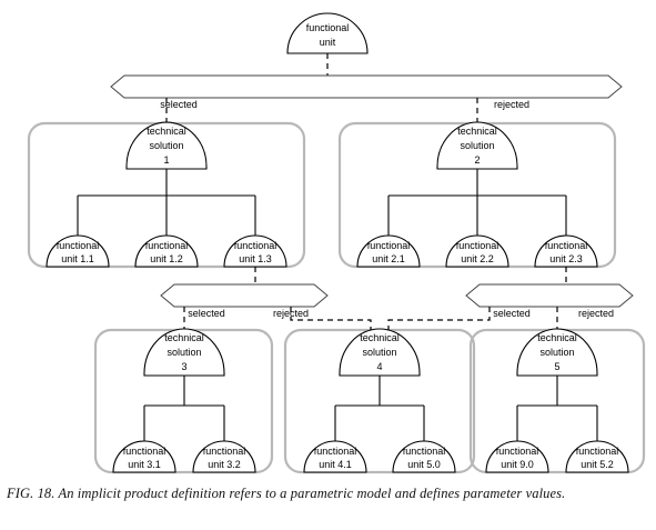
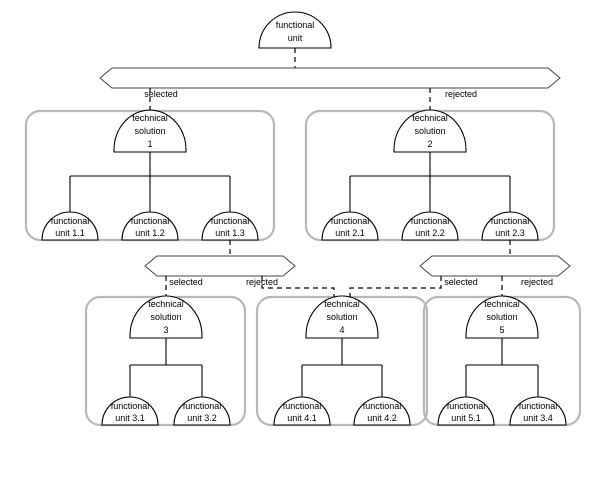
  functional
  unit
  selected
  rejected
  technical
  solution
  1
  functional
  unit 1.1
  functional
  unit 1.2
  functional
  unit 1.3
  technical
  solution
  2
  functional
  unit 2.1
  functional
  unit 2.2
  functional
  unit 2.3
  selected
  rejected
  selected
  rejected
  technical
  solution
  3
  functional
  unit 3.1
  functional
  unit 3.2
  technical
  solution
  4
  functional
  unit 4.1
  functional
- unit 5.0
+ unit 4.2
  technical
  solution
  5
  functional
- unit 9.0
+ unit 5.1
  functional
- unit 5.2
+ unit 3.4
- FIG. 18. An implicit product definition refers to a parametric model and defines parameter values.
